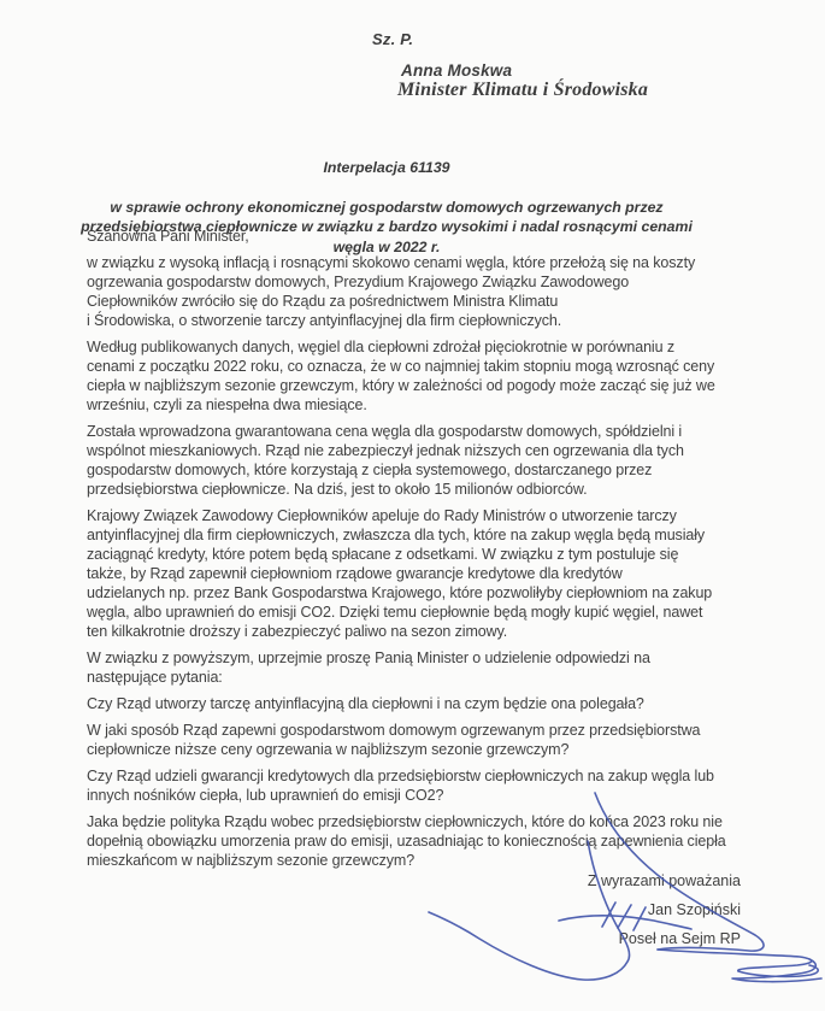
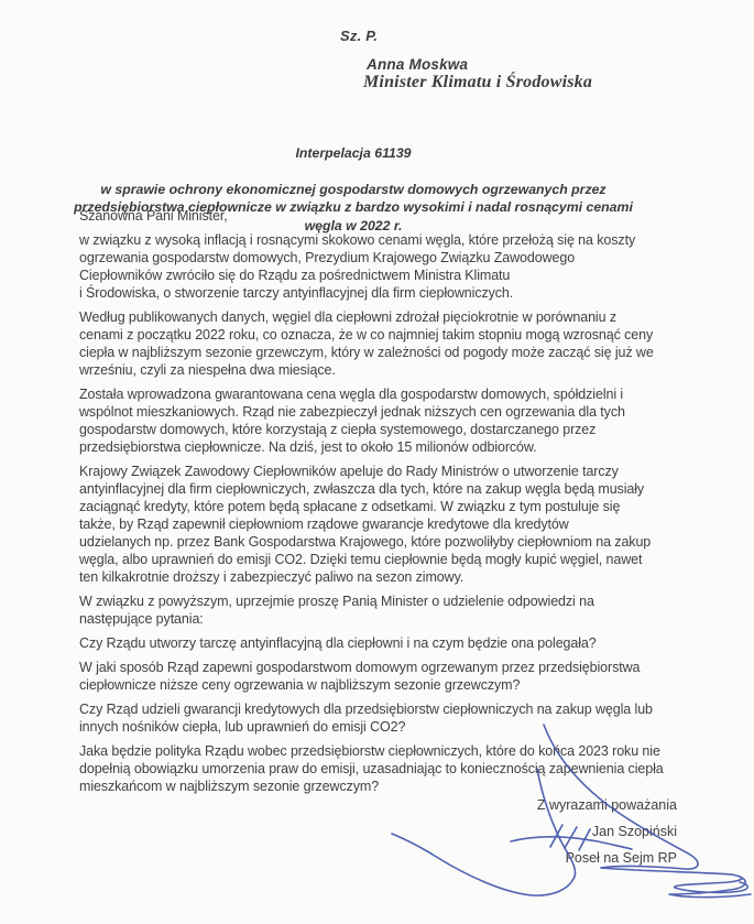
  Sz. P.
  Anna Moskwa
  Minister Klimatu i Środowiska
  Interpelacja 61139
  w sprawie ochrony ekonomicznej gospodarstw domowych ogrzewanych przez
  przedsiębiorstwa ciepłownicze w związku z bardzo wysokimi i nadal rosnącymi cenami
  węgla w 2022 r.
  Szanowna Pani Minister,
  w związku z wysoką inflacją i rosnącymi skokowo cenami węgla, które przełożą się na koszty
  ogrzewania gospodarstw domowych, Prezydium Krajowego Związku Zawodowego
  Ciepłowników zwróciło się do Rządu za pośrednictwem Ministra Klimatu
  i Środowiska, o stworzenie tarczy antyinflacyjnej dla firm ciepłowniczych.
  Według publikowanych danych, węgiel dla ciepłowni zdrożał pięciokrotnie w porównaniu z
  cenami z początku 2022 roku, co oznacza, że w co najmniej takim stopniu mogą wzrosnąć ceny
  ciepła w najbliższym sezonie grzewczym, który w zależności od pogody może zacząć się już we
  wrześniu, czyli za niespełna dwa miesiące.
  Została wprowadzona gwarantowana cena węgla dla gospodarstw domowych, spółdzielni i
  wspólnot mieszkaniowych. Rząd nie zabezpieczył jednak niższych cen ogrzewania dla tych
  gospodarstw domowych, które korzystają z ciepła systemowego, dostarczanego przez
  przedsiębiorstwa ciepłownicze. Na dziś, jest to około 15 milionów odbiorców.
  Krajowy Związek Zawodowy Ciepłowników apeluje do Rady Ministrów o utworzenie tarczy
  antyinflacyjnej dla firm ciepłowniczych, zwłaszcza dla tych, które na zakup węgla będą musiały
  zaciągnąć kredyty, które potem będą spłacane z odsetkami. W związku z tym postuluje się
  także, by Rząd zapewnił ciepłowniom rządowe gwarancje kredytowe dla kredytów
  udzielanych np. przez Bank Gospodarstwa Krajowego, które pozwoliłyby ciepłowniom na zakup
  węgla, albo uprawnień do emisji CO2. Dzięki temu ciepłownie będą mogły kupić węgiel, nawet
  ten kilkakrotnie droższy i zabezpieczyć paliwo na sezon zimowy.
  W związku z powyższym, uprzejmie proszę Panią Minister o udzielenie odpowiedzi na
  następujące pytania:
- Czy Rząd utworzy tarczę antyinflacyjną dla ciepłowni i na czym będzie ona polegała?
+ Czy Rządu utworzy tarczę antyinflacyjną dla ciepłowni i na czym będzie ona polegała?
  W jaki sposób Rząd zapewni gospodarstwom domowym ogrzewanym przez przedsiębiorstwa
  ciepłownicze niższe ceny ogrzewania w najbliższym sezonie grzewczym?
  Czy Rząd udzieli gwarancji kredytowych dla przedsiębiorstw ciepłowniczych na zakup węgla lub
  innych nośników ciepła, lub uprawnień do emisji CO2?
  Jaka będzie polityka Rządu wobec przedsiębiorstw ciepłowniczych, które do koca 2023 roku nie
  dopełnią obowiązku umorzenia praw do emisji, uzasadniając to koniecznoścą zapewnienia ciepła
  mieszkańcom w najbliższym sezonie grzewczym?
  Z wyrazami poważania
  Jan Szopiński
  oseł na Sejm RP
